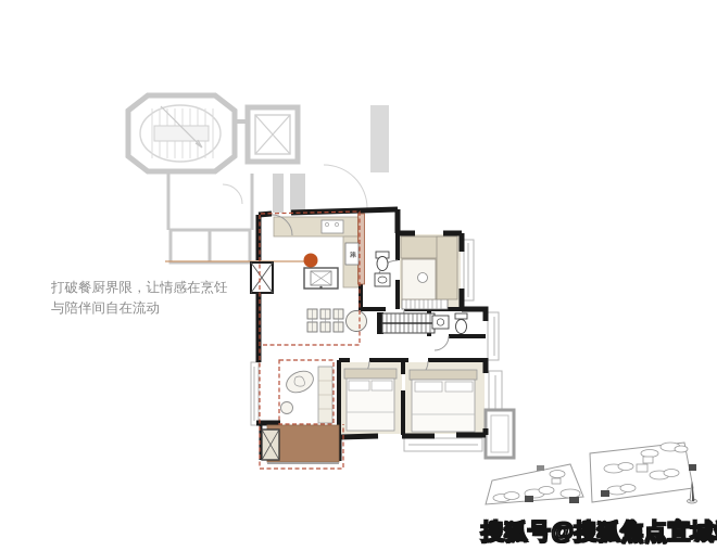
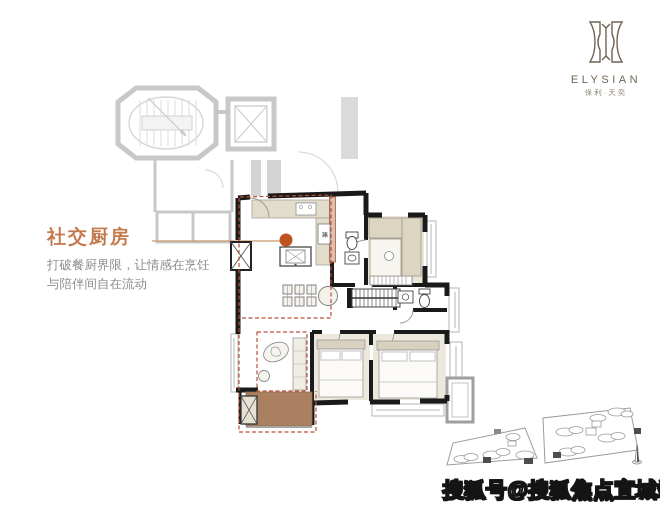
+ ELYSIAN
+ 保利·天奕
+ 社交厨房
  打破餐厨界限，让情感在烹饪
  与陪伴间自在流动
  搜狐号@搜狐焦点宜城
